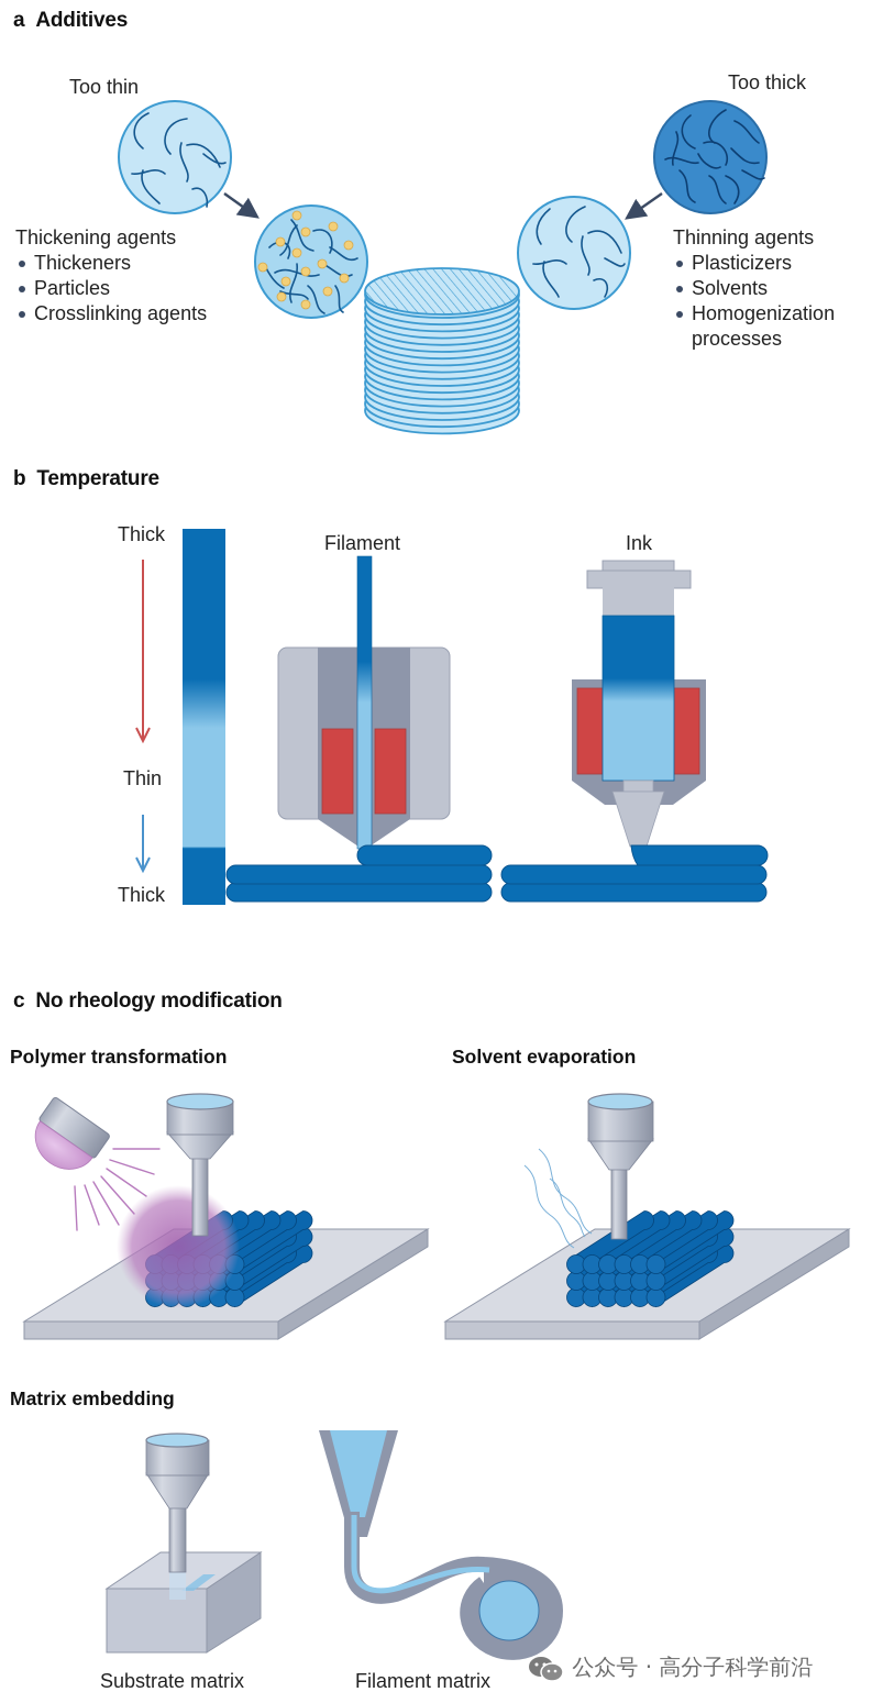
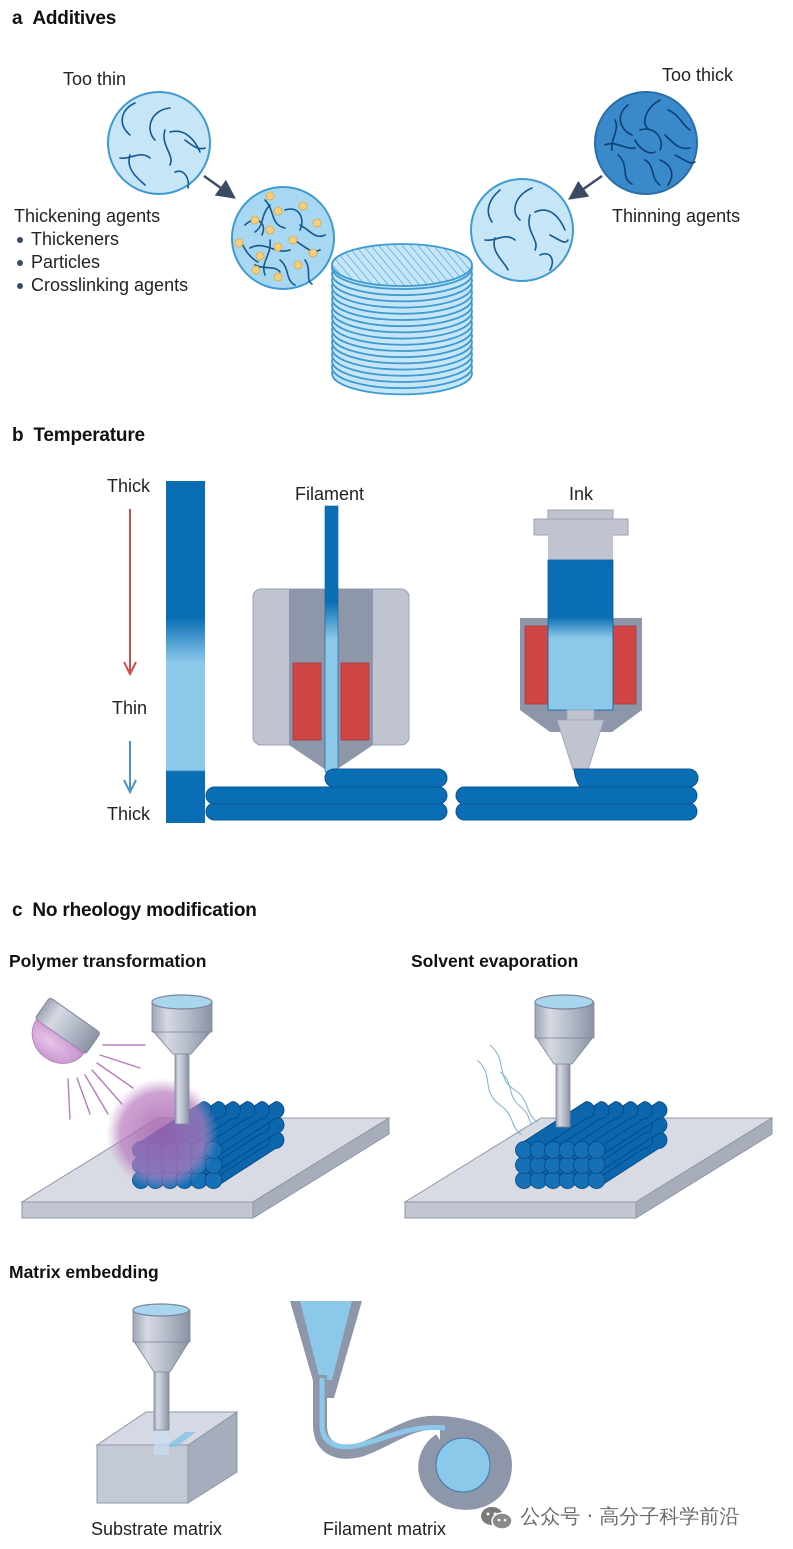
  a Additives
  Too thin
  Too thick
  Thickening agents
  Thickeners
  Particles
  Crosslinking agents
  Thinning agents
- Plasticizers
- Solvents
- Homogenization
- processes
  b Temperature
  Thick
  Thin
  Thick
  Filament
  Ink
  c No rheology modification
  Polymer transformation
  Solvent evaporation
  Matrix embedding
  Substrate matrix
  Filament matrix
  公众号 · 高分子科学前沿
